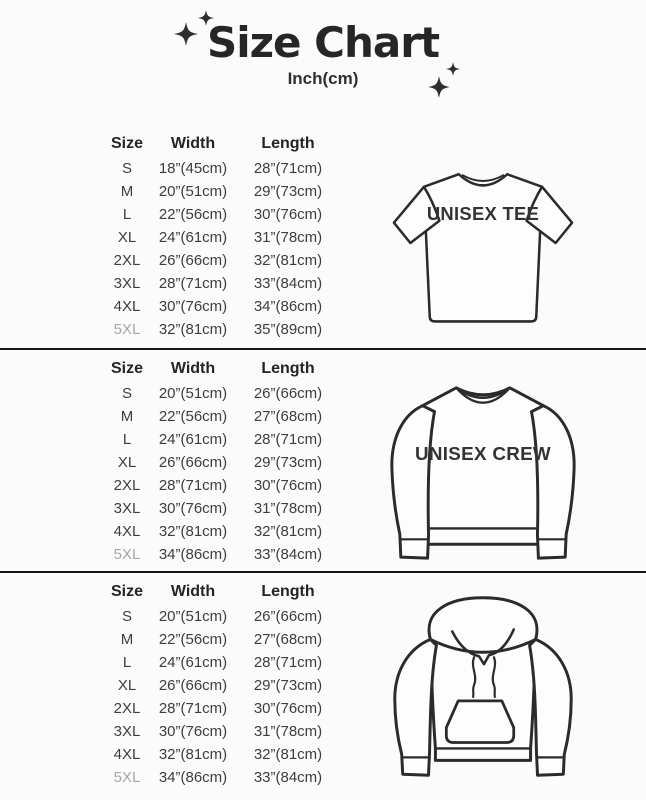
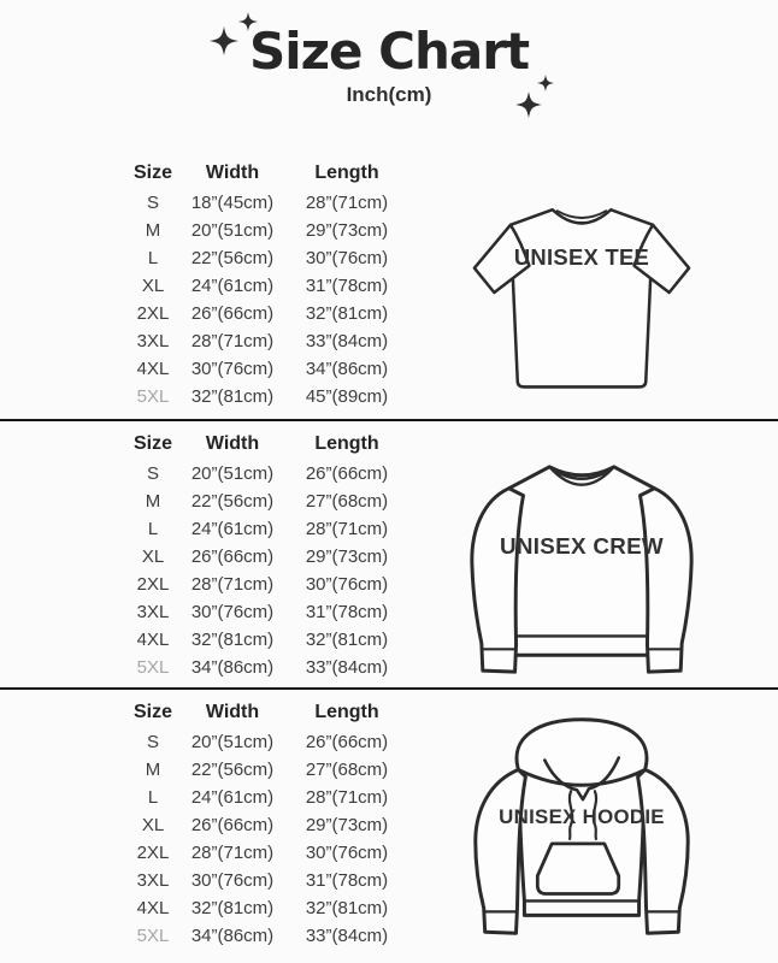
  Size Chart
  Inch(cm)
  Size
  Width
  Length
  S
  18”(45cm)
  28”(71cm)
  M
  20”(51cm)
  29”(73cm)
  L
  22”(56cm)
  30”(76cm)
  XL
  24”(61cm)
  31”(78cm)
  2XL
  26”(66cm)
  32”(81cm)
  3XL
  28”(71cm)
  33”(84cm)
  4XL
  30”(76cm)
  34”(86cm)
  5XL
  32”(81cm)
- 35”(89cm)
+ 45”(89cm)
  UNISEX TEE
  Size
  Width
  Length
  S
  20”(51cm)
  26”(66cm)
  M
  22”(56cm)
  27”(68cm)
  L
  24”(61cm)
  28”(71cm)
  XL
  26”(66cm)
  29”(73cm)
  2XL
  28”(71cm)
  30”(76cm)
  3XL
  30”(76cm)
  31”(78cm)
  4XL
  32”(81cm)
  32”(81cm)
  5XL
  34”(86cm)
  33”(84cm)
  UNISEX CREW
  Size
  Width
  Length
  S
  20”(51cm)
  26”(66cm)
  M
  22”(56cm)
  27”(68cm)
  L
  24”(61cm)
  28”(71cm)
  XL
  26”(66cm)
  29”(73cm)
  2XL
  28”(71cm)
  30”(76cm)
  3XL
  30”(76cm)
  31”(78cm)
  4XL
  32”(81cm)
  32”(81cm)
  5XL
  34”(86cm)
  33”(84cm)
+ UNISEX HOODIE
